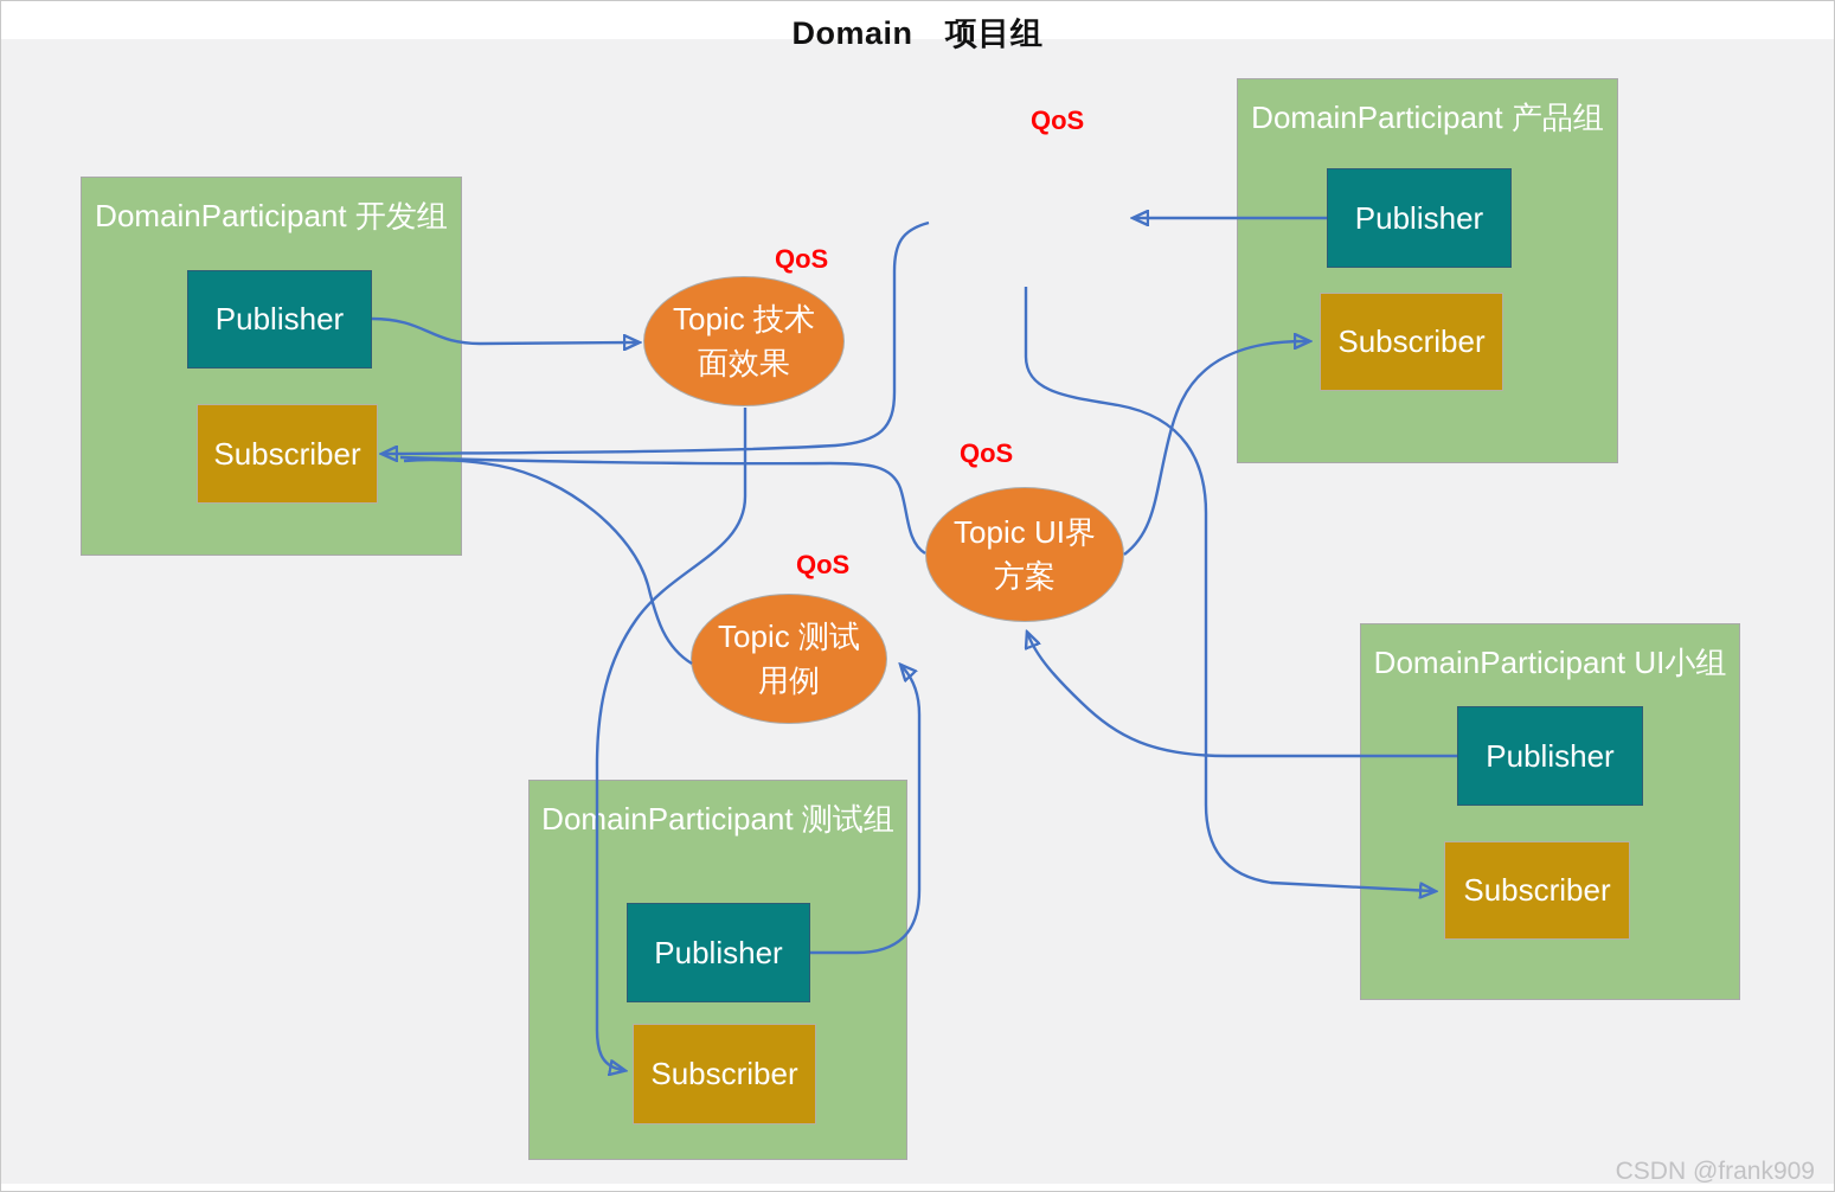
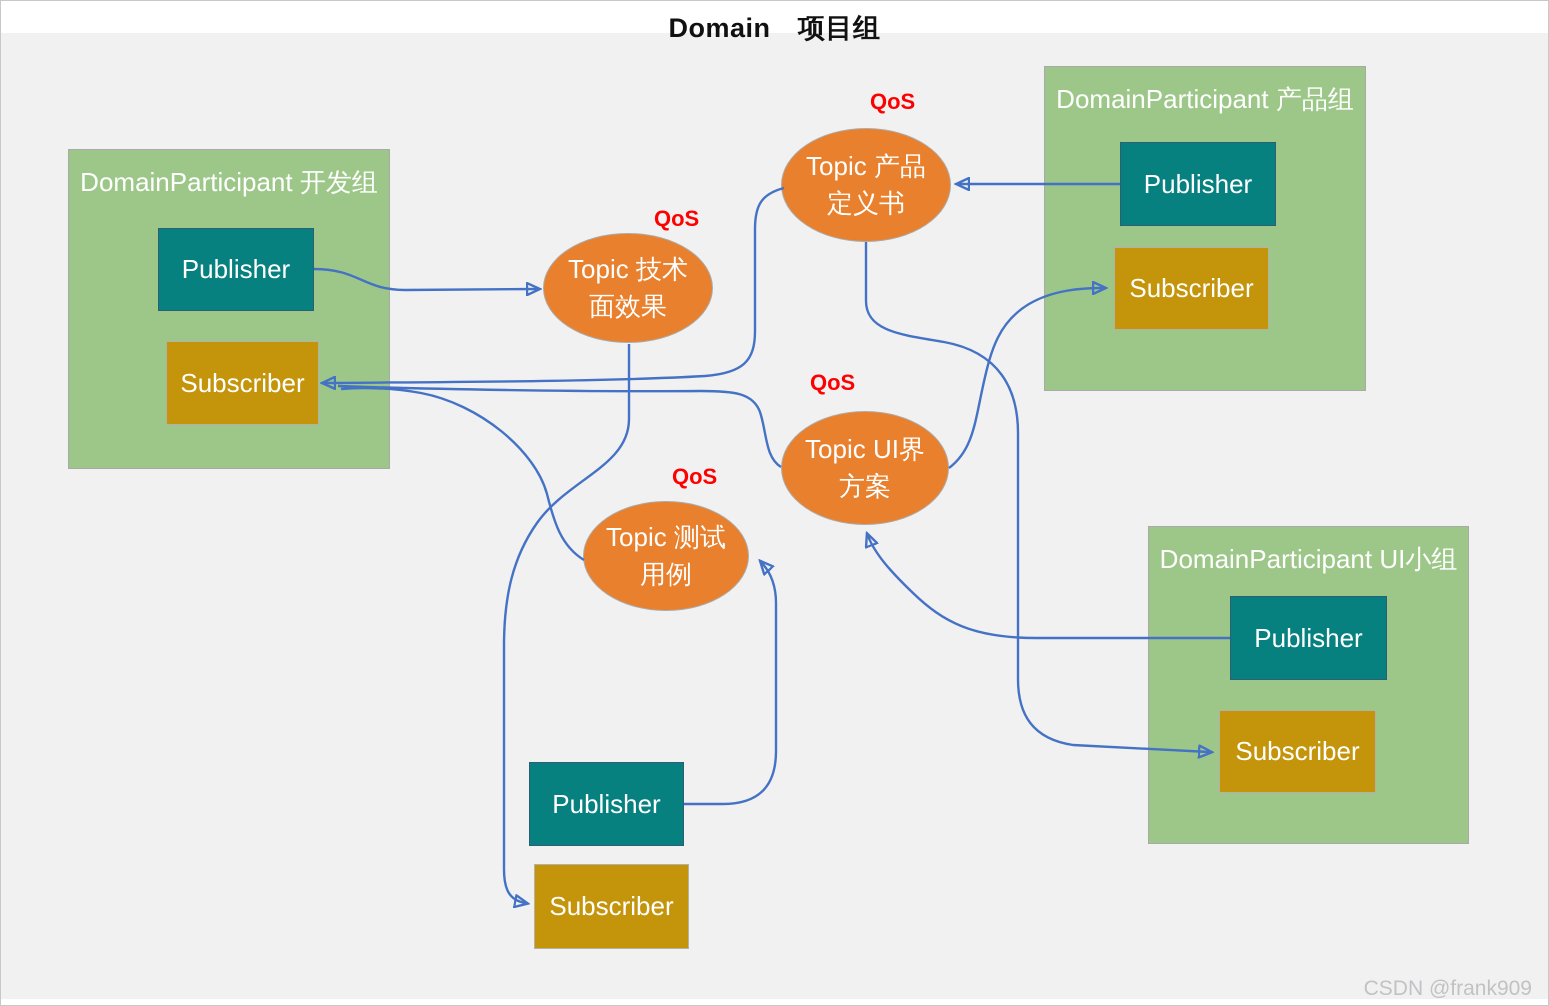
  Domain 项目组
  DomainParticipant 开发组
  Publisher
  Subscriber
  DomainParticipant 产品组
  Publisher
  Subscriber
- DomainParticipant 测试组
  Publisher
  Subscriber
  DomainParticipant UI小组
  Publisher
  Subscriber
  Topic 技术
  面效果
+ Topic 产品
+ 定义书
  Topic UI界
  方案
  Topic 测试
  用例
  QoS
  QoS
  QoS
  QoS
  CSDN @frank909
